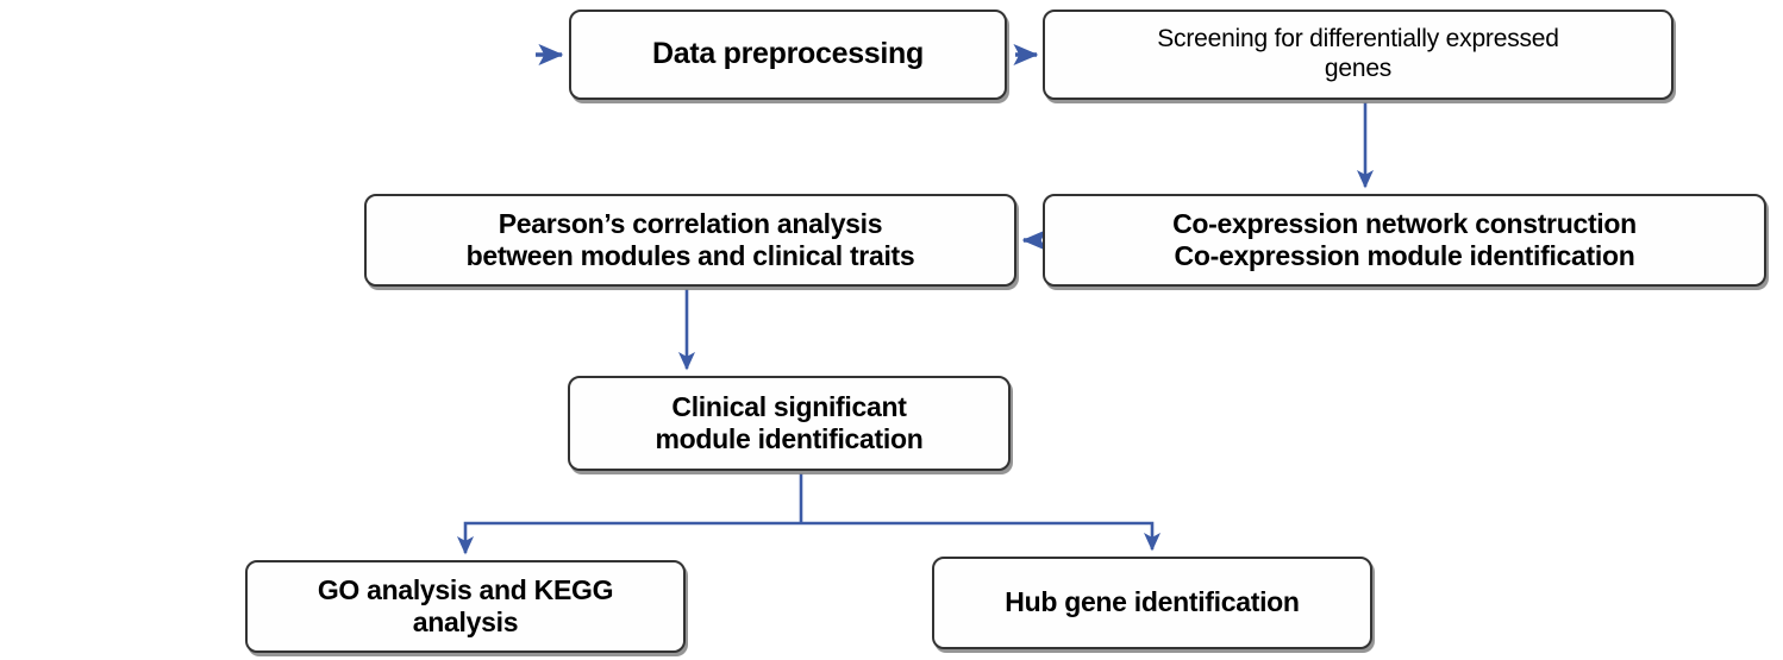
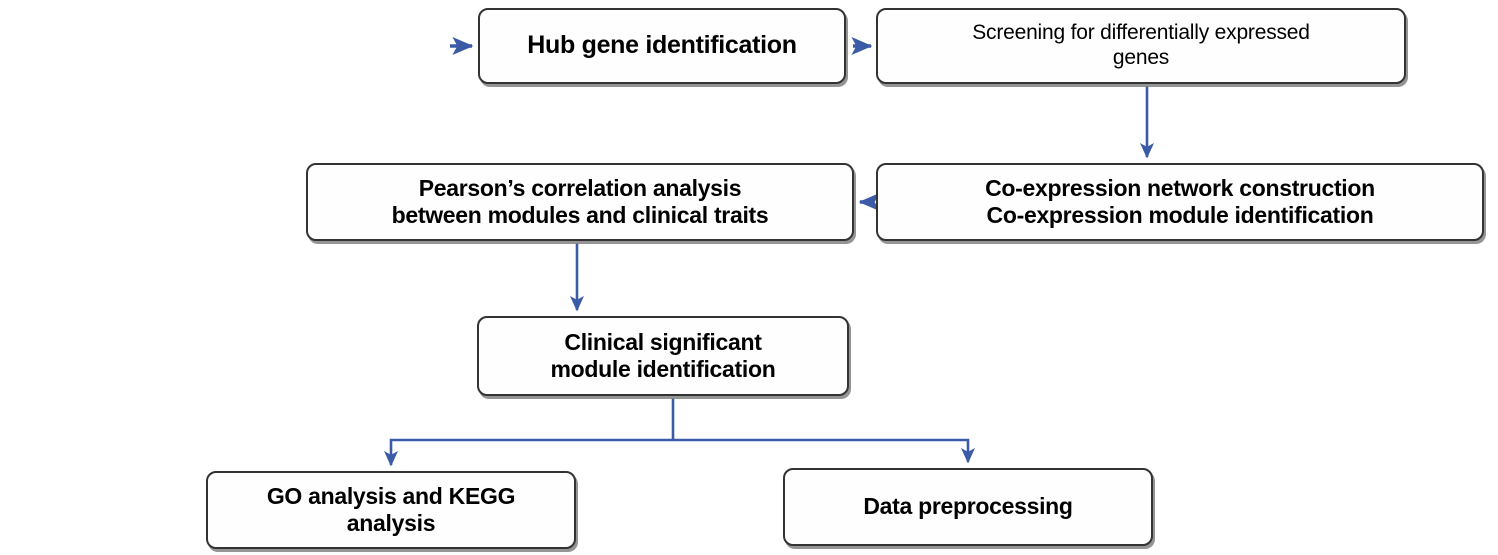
- Data preprocessing
+ Hub gene identification
  Screening for differentially expressed
  genes
  Co-expression network construction
  Co-expression module identification
  Pearson’s correlation analysis
  between modules and clinical traits
  Clinical significant
  module identification
  GO analysis and KEGG
  analysis
- Hub gene identification
+ Data preprocessing
